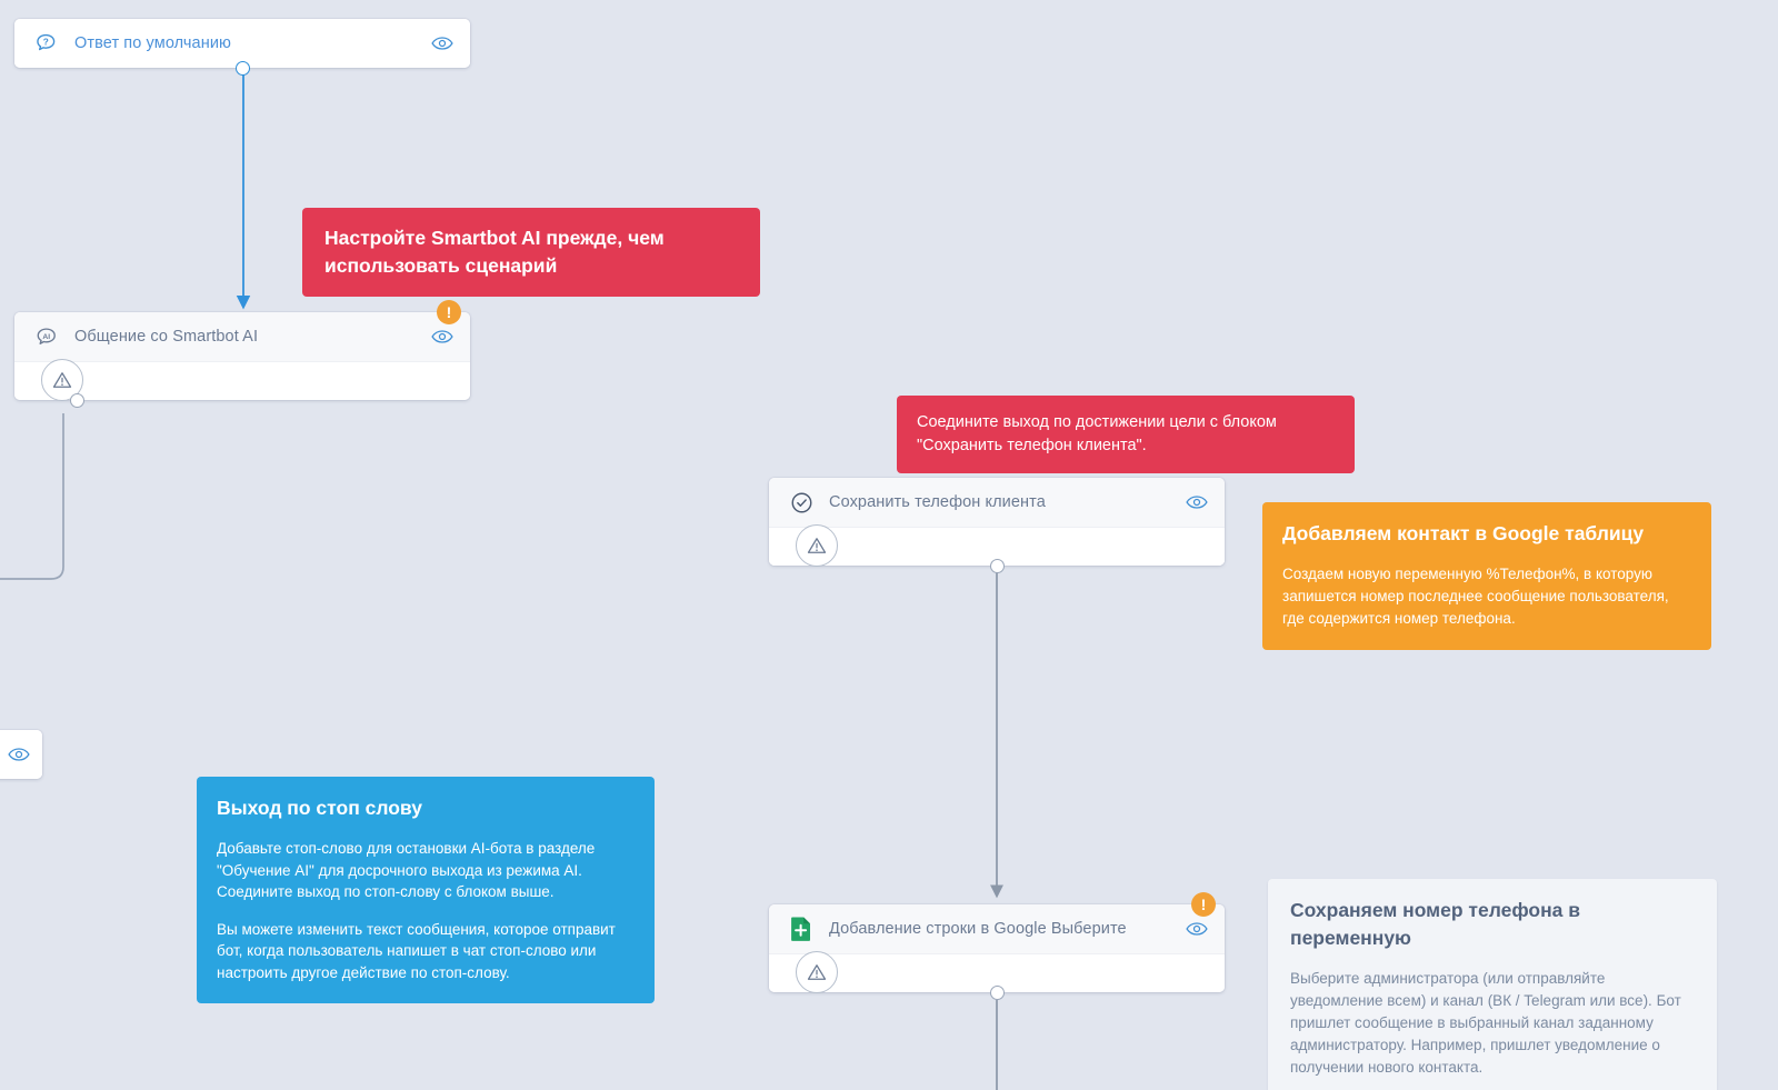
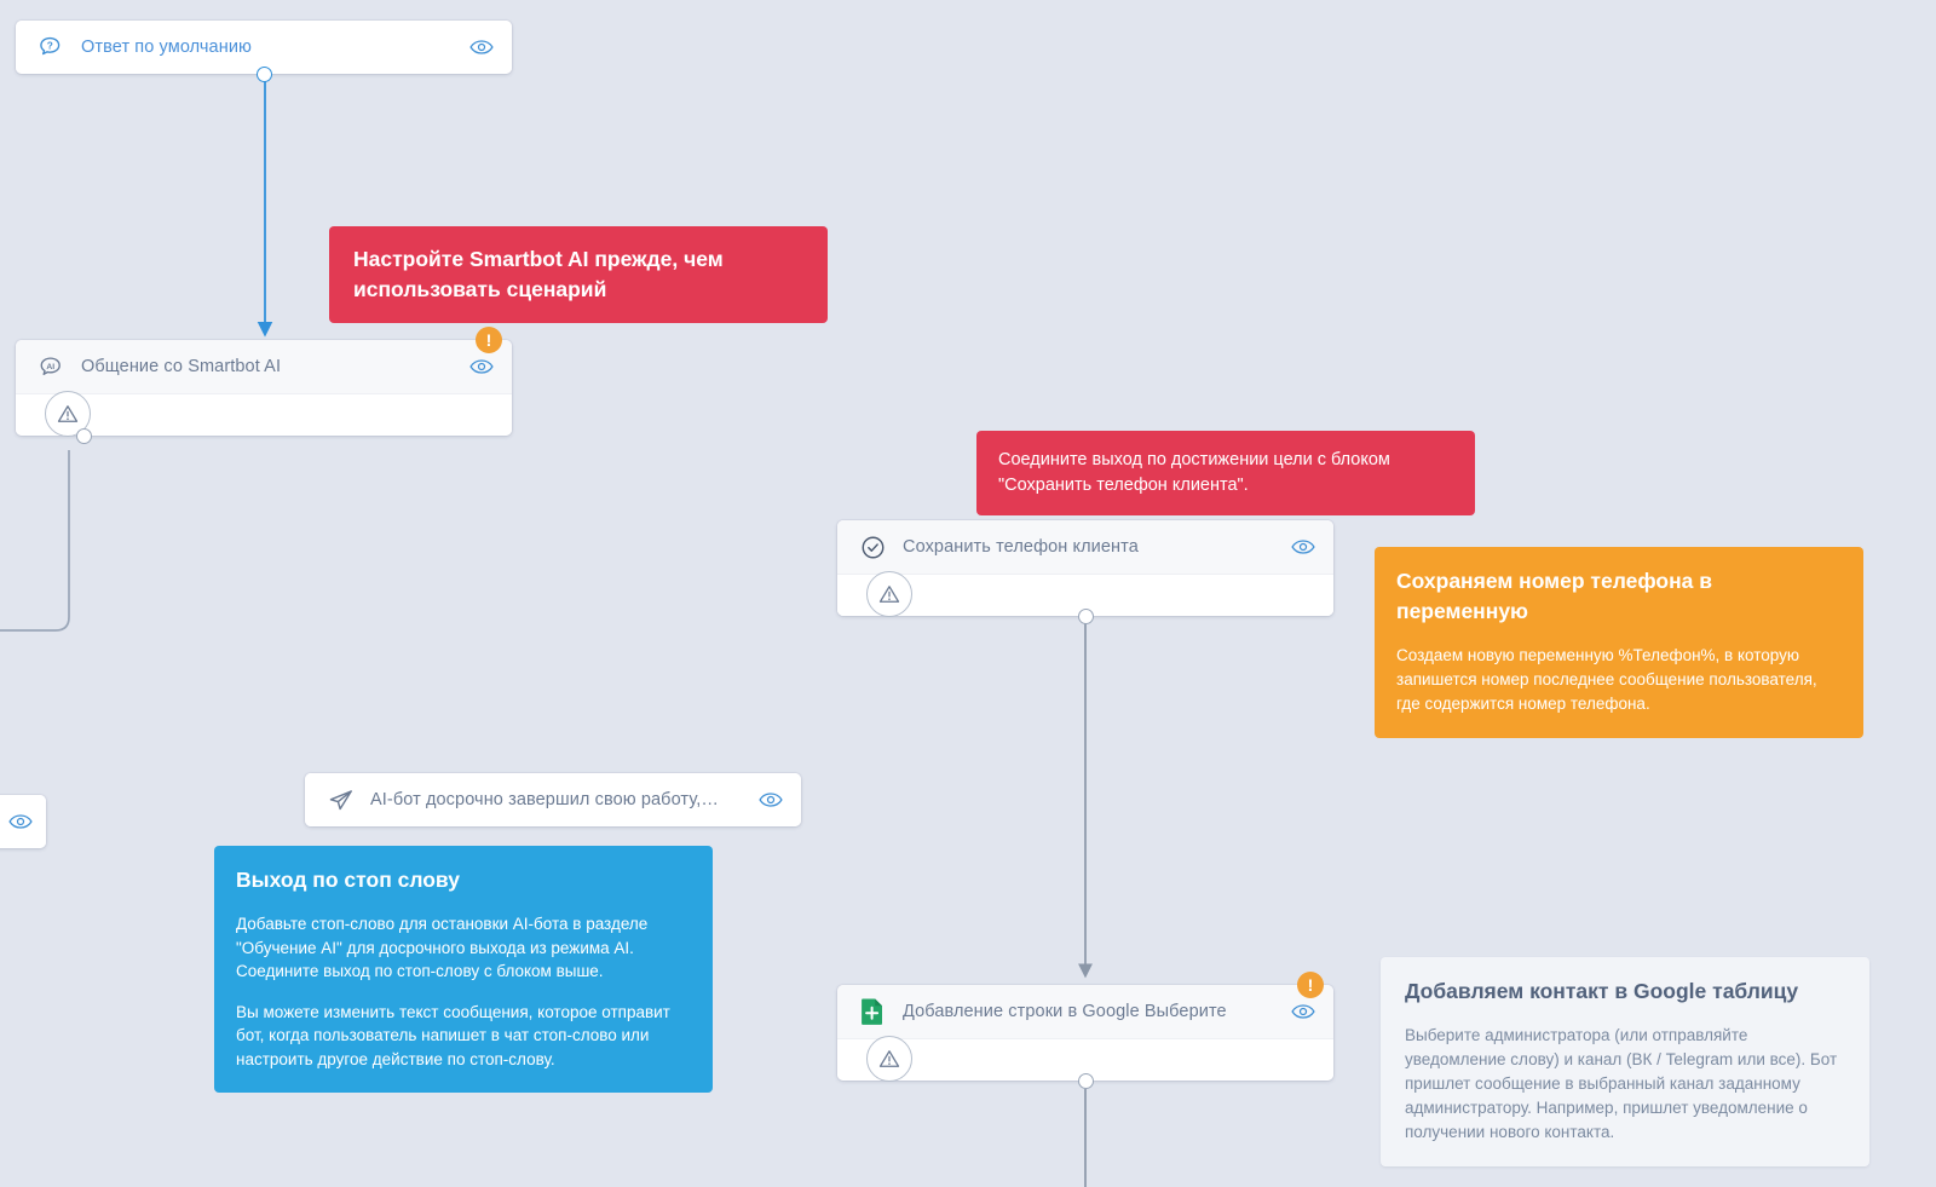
  ?
  Ответ по умолчанию
  Настройте Smartbot AI прежде, чем использовать сценарий
  !
  Общение со Smartbot AI
  Соедините выход по достижении цели с блоком "Сохранить телефон клиента".
  Сохранить телефон клиента
- Добавляем контакт в Google таблицу
+ Сохраняем номер телефона в переменную
  Создаем новую переменную %Телефон%, в которую запишется номер последнее сообщение пользователя, где содержится номер телефона.
+ AI-бот досрочно завершил свою работу,…
  Выход по стоп слову
  Добавьте стоп-слово для остановки AI-бота в разделе "Обучение AI" для досрочного выхода из режима AI. Соедините выход по стоп-слову с блоком выше.
  Вы можете изменить текст сообщения, которое отправит бот, когда пользователь напишет в чат стоп-слово или настроить другое действие по стоп-слову.
  !
  Добавление строки в Google Выберите
- Сохраняем номер телефона в переменную
+ Добавляем контакт в Google таблицу
- Выберите администратора (или отправляйте уведомление всем) и канал (ВК / Telegram или все). Бот пришлет сообщение в выбранный канал заданному администратору. Например, пришлет уведомление о получении нового контакта.
+ Выберите администратора (или отправляйте уведомление слову) и канал (ВК / Telegram или все). Бот пришлет сообщение в выбранный канал заданному администратору. Например, пришлет уведомление о получении нового контакта.
